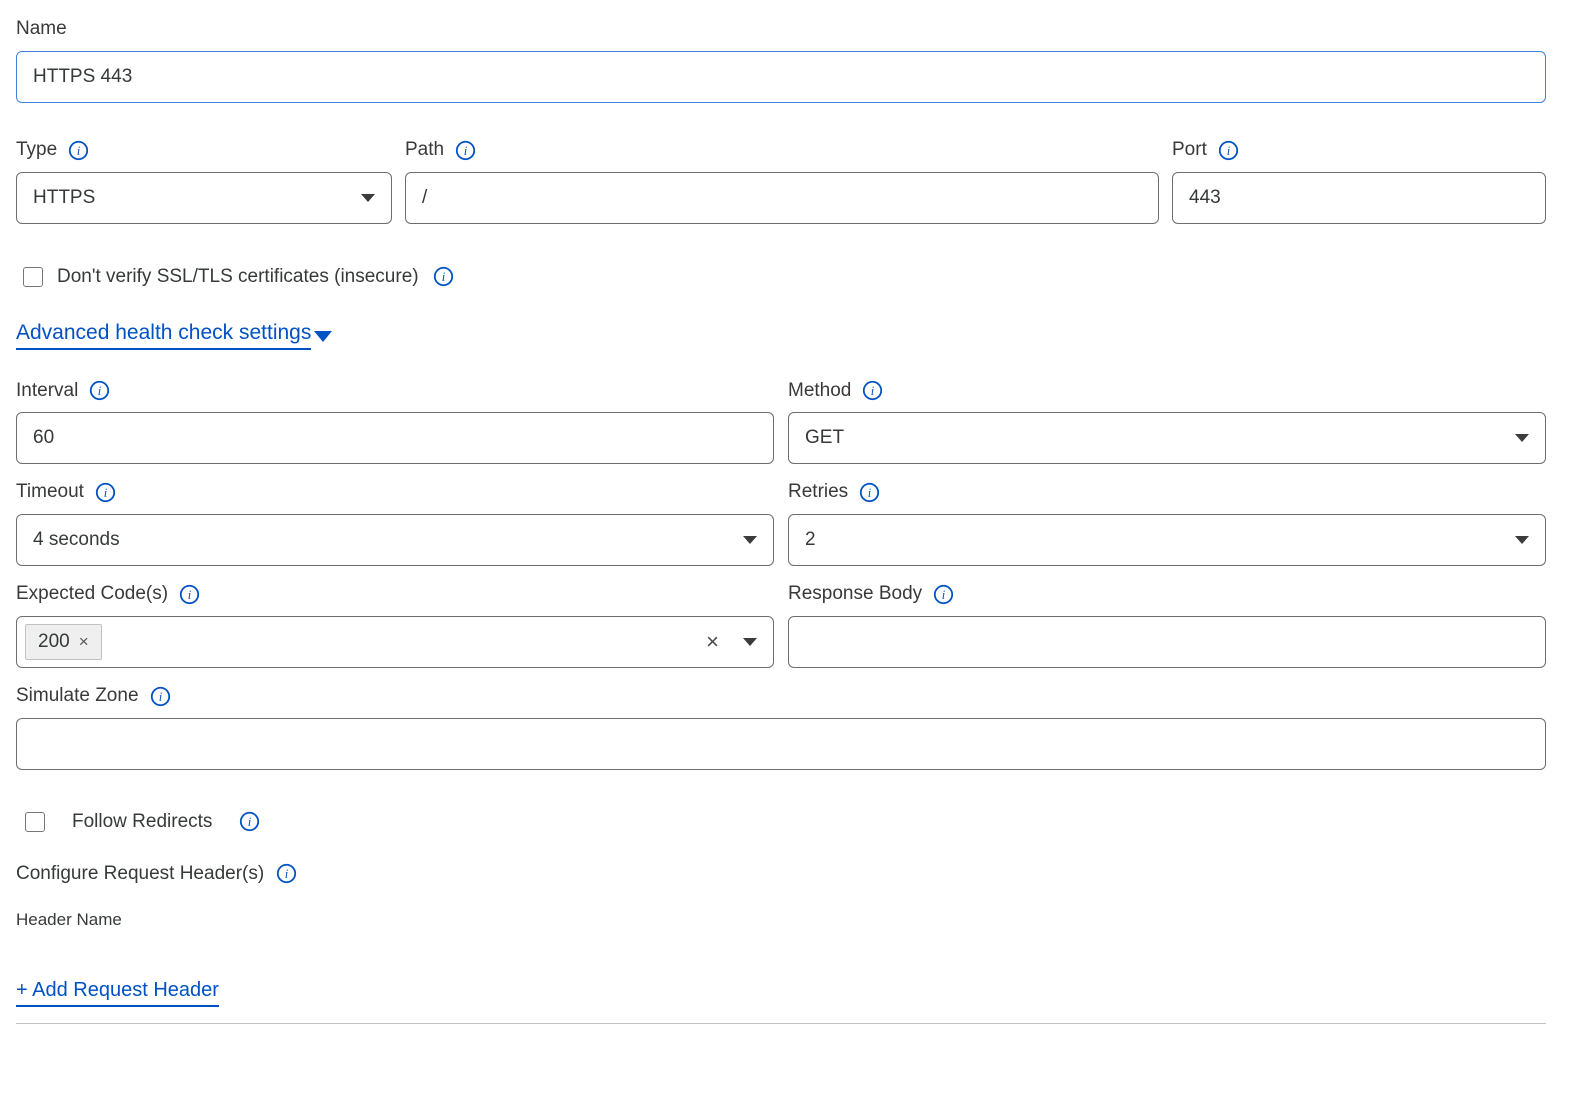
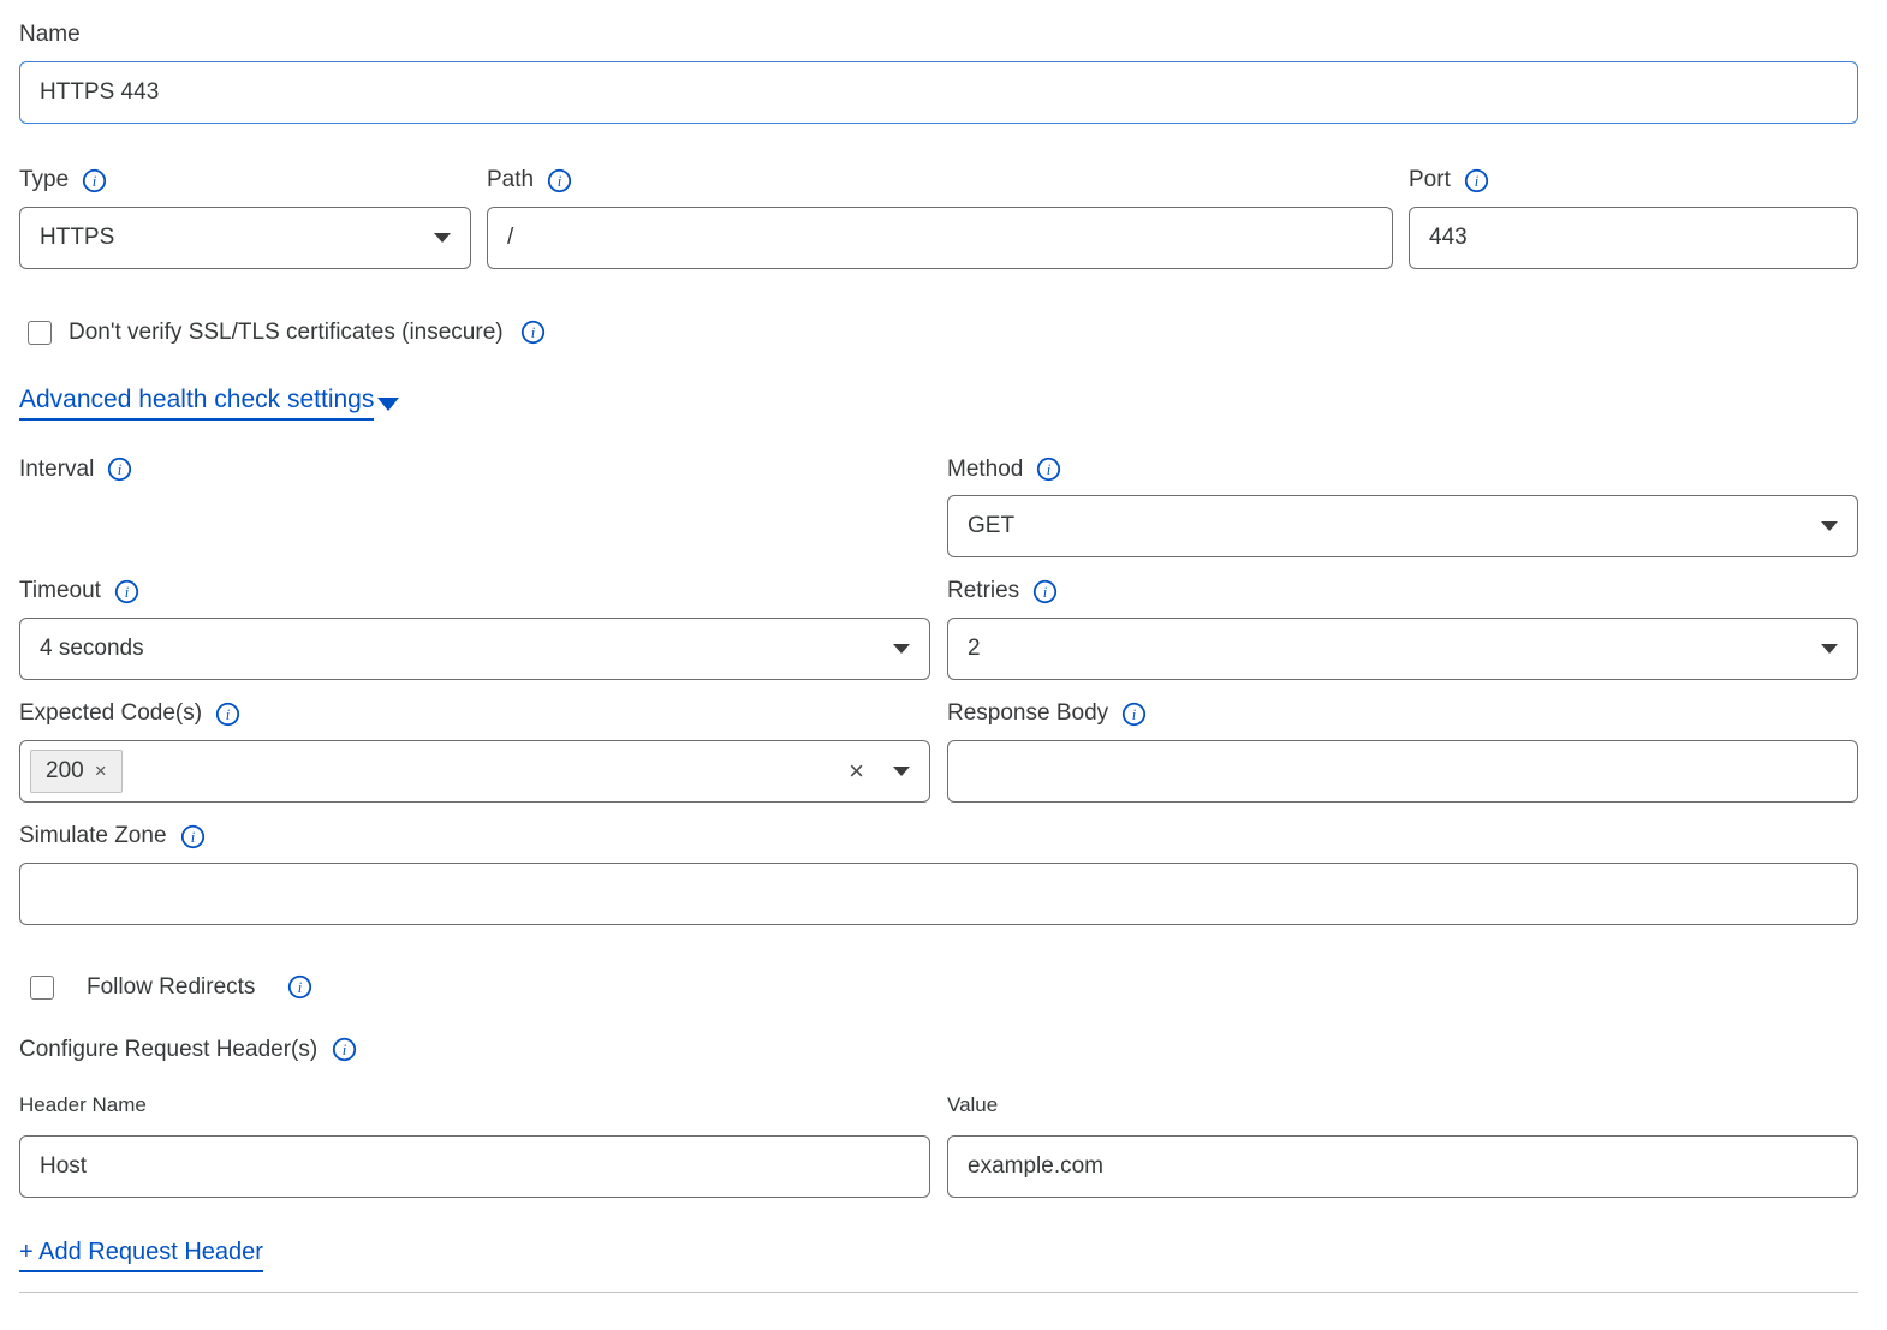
  Name
  HTTPS 443
  Type
  i
  HTTPS
  Path
  i
  /
  Port
  i
  443
  Don't verify SSL/TLS certificates (insecure)
  i
  Advanced health check settings
  Interval
  i
- 60
  Method
  i
  GET
  Timeout
  i
  4 seconds
  Retries
  i
  2
  Expected Code(s)
  i
  200
  ×
  ×
  Response Body
  i
  Simulate Zone
  i
  Follow Redirects
  i
  Configure Request Header(s)
  i
  Header Name
+ Host
+ Value
+ example.com
  + Add Request Header
